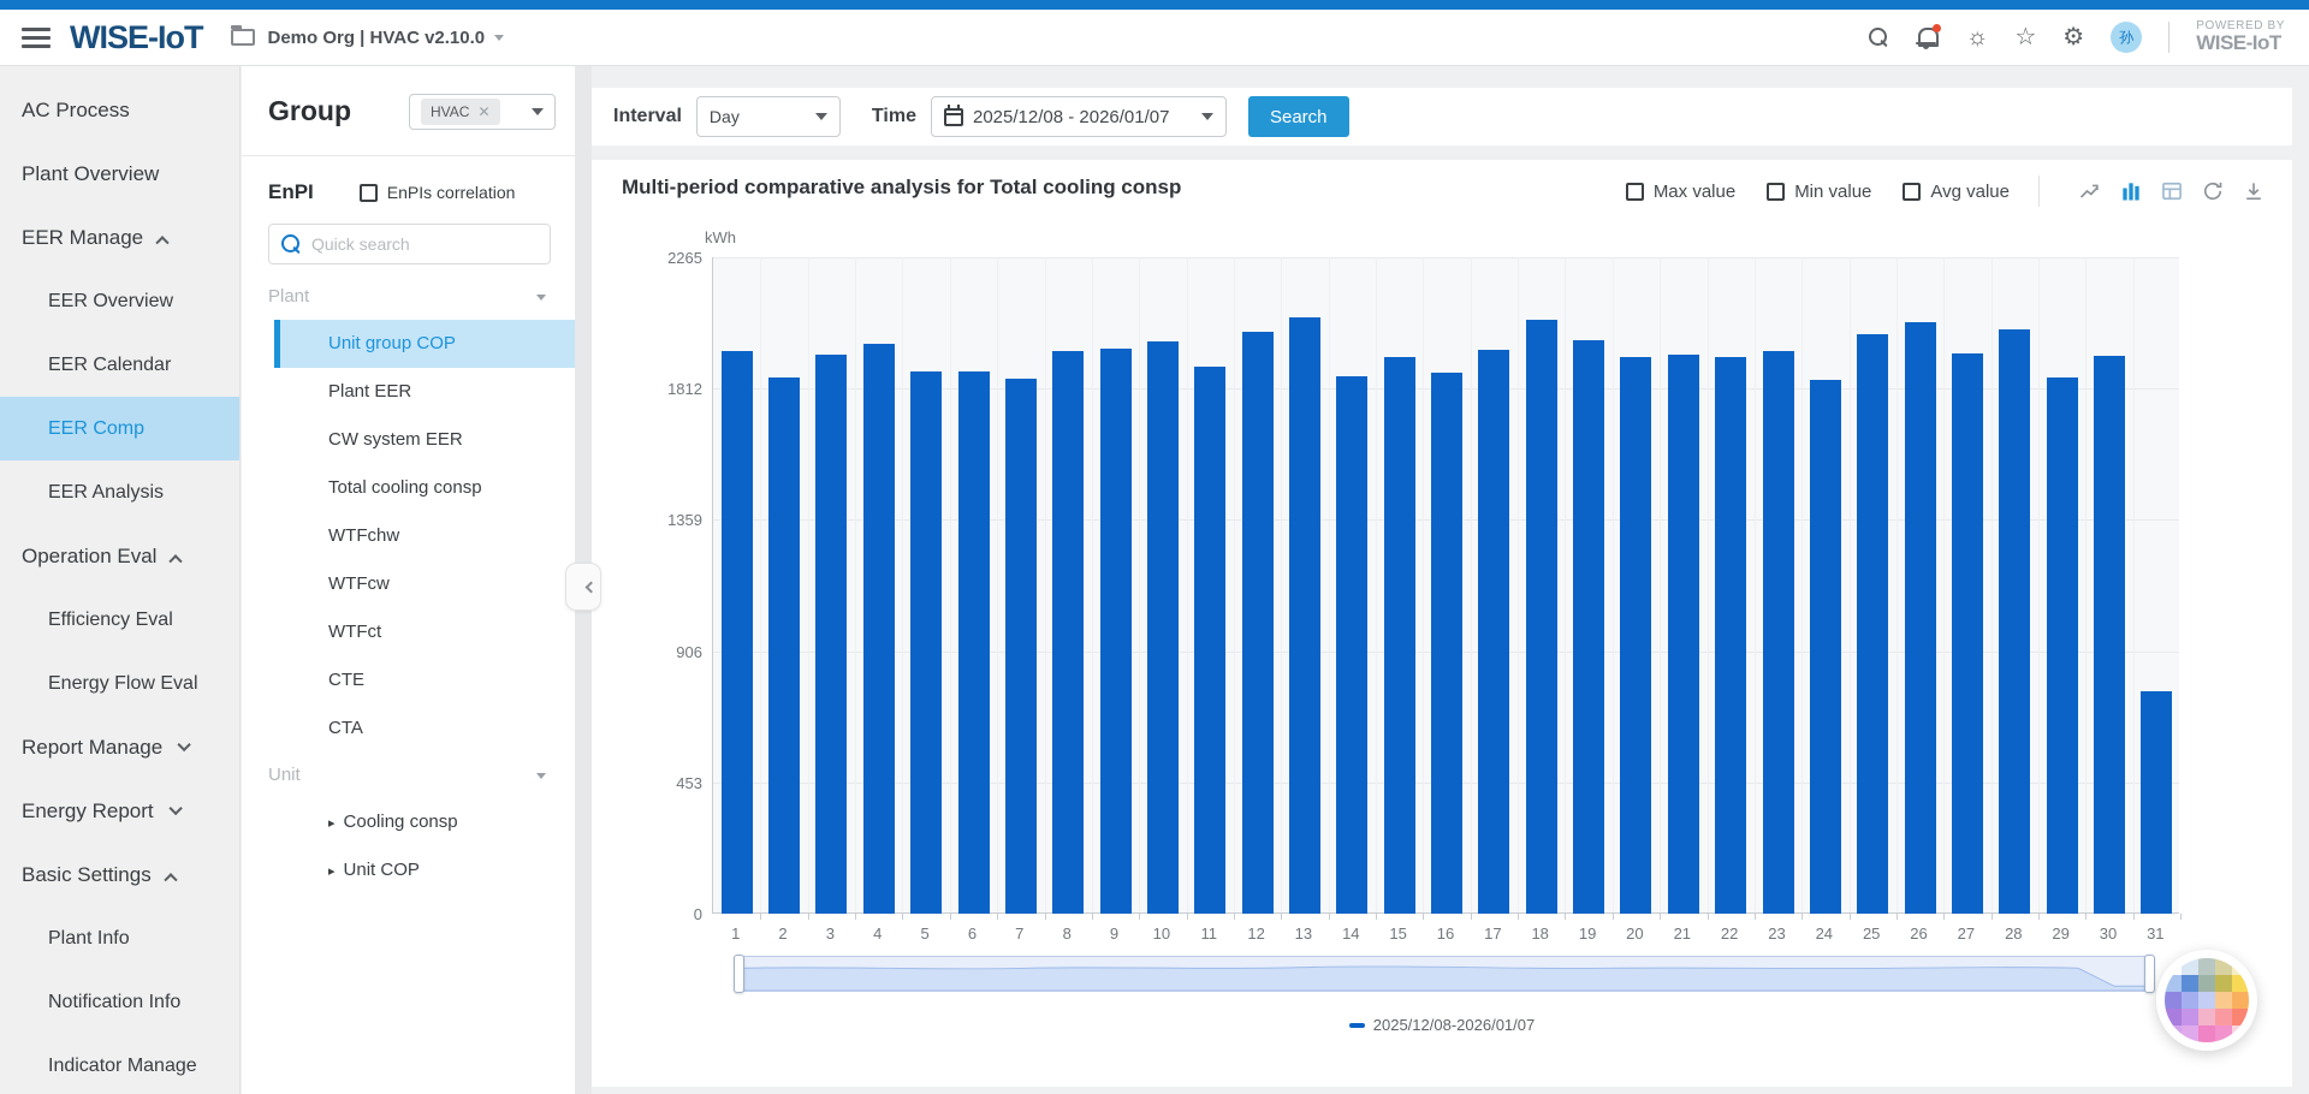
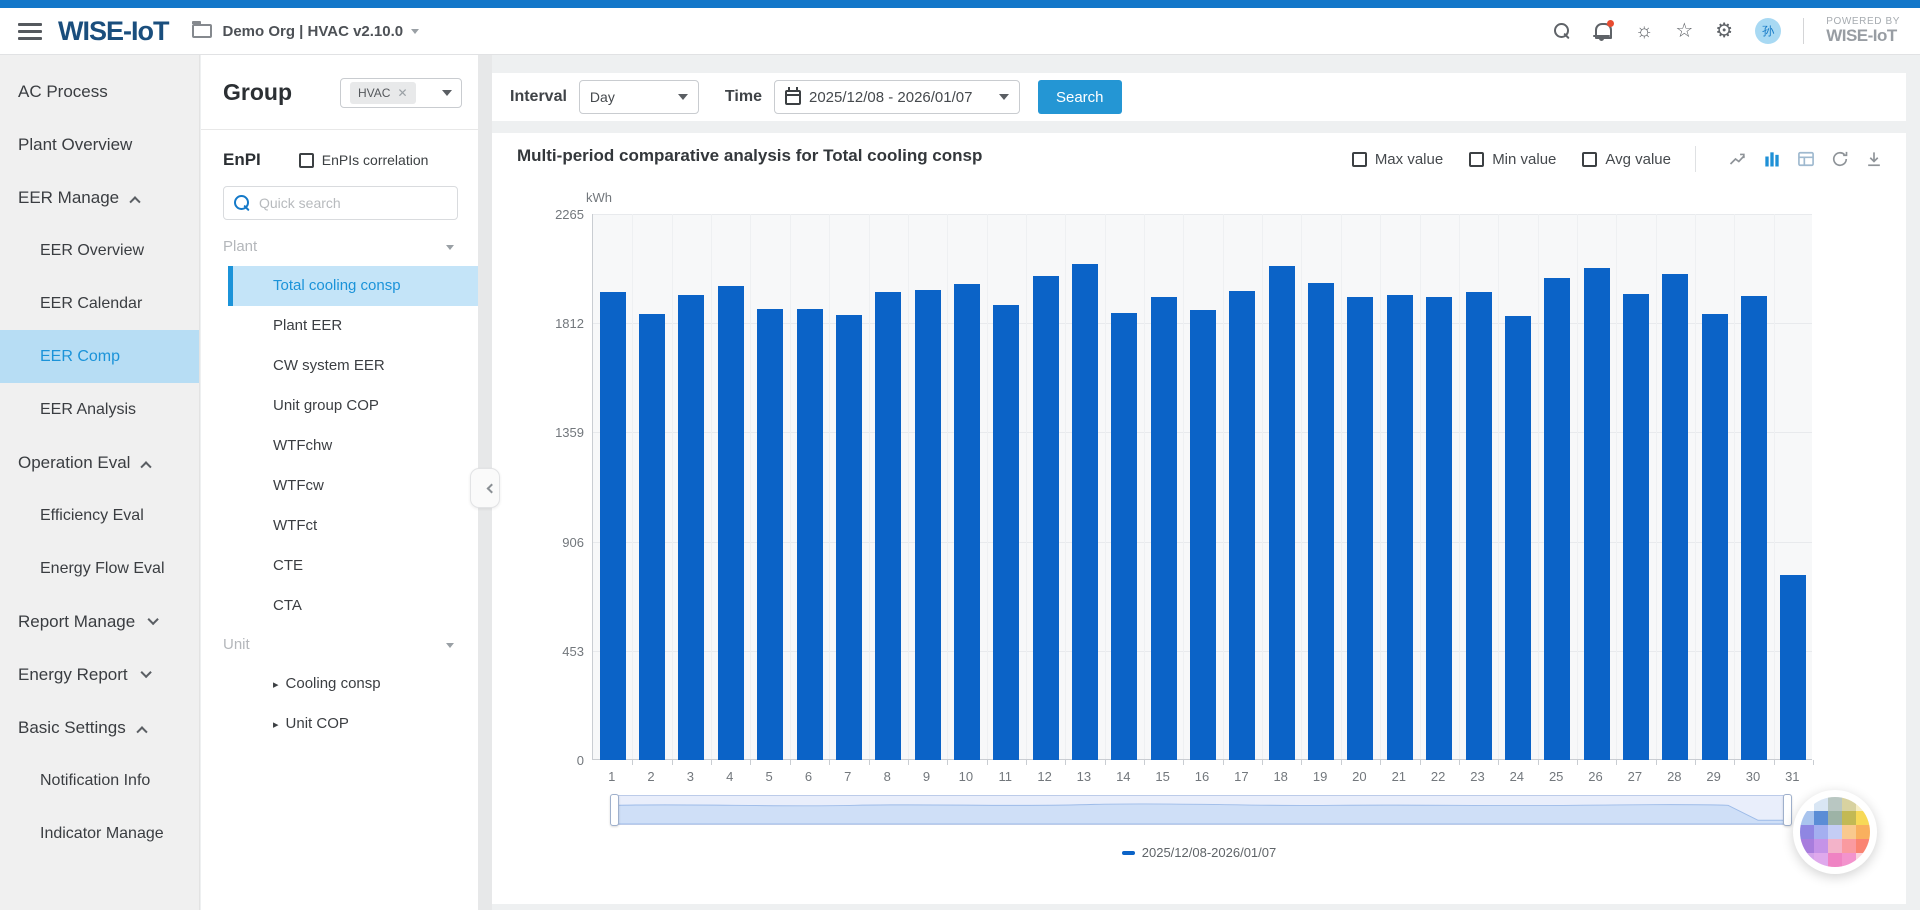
  WISE-IoT
  Demo Org | HVAC v2.10.0
  ☼
  ☆
  ⚙
  孙
  POWERED BY
  WISE-IoT
  AC Process
  Plant Overview
  EER Manage
  EER Overview
  EER Calendar
  EER Comp
  EER Analysis
  Operation Eval
  Efficiency Eval
  Energy Flow Eval
  Report Manage
  Energy Report
  Basic Settings
- Plant Info
  Notification Info
  Indicator Manage
  Group
  HVAC
  ✕
  EnPI
  EnPIs correlation
  Quick search
  Plant
- Unit group COP
+ Total cooling consp
  Plant EER
  CW system EER
- Total cooling consp
+ Unit group COP
  WTFchw
  WTFcw
  WTFct
  CTE
  CTA
  Unit
  ▸ Cooling consp
  ▸ Unit COP
  Interval
  Day
  Time
  2025/12/08 - 2026/01/07
  Search
  Multi-period comparative analysis for Total cooling consp
  Max value
  Min value
  Avg value
  kWh
  0
  453
  906
  1359
  1812
  2265
  1
  2
  3
  4
  5
  6
  7
  8
  9
  10
  11
  12
  13
  14
  15
  16
  17
  18
  19
  20
  21
  22
  23
  24
  25
  26
  27
  28
  29
  30
  31
  2025/12/08-2026/01/07
